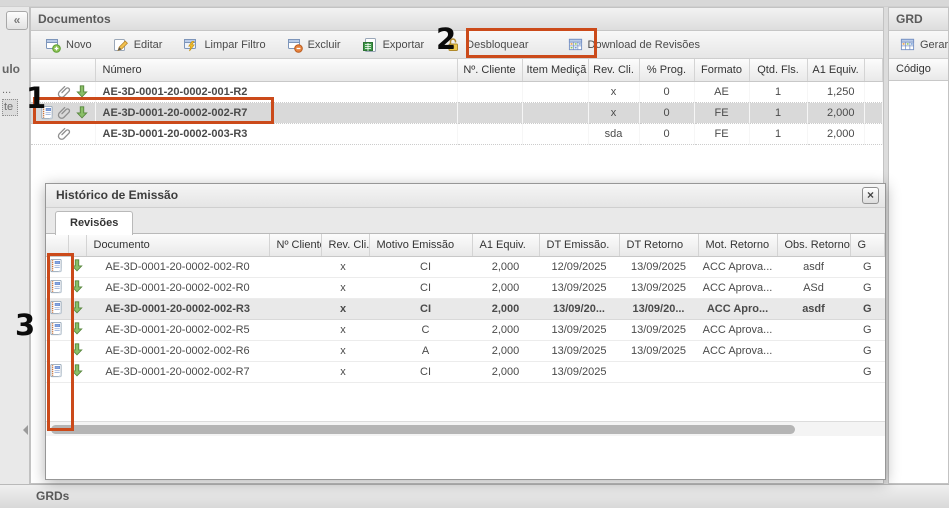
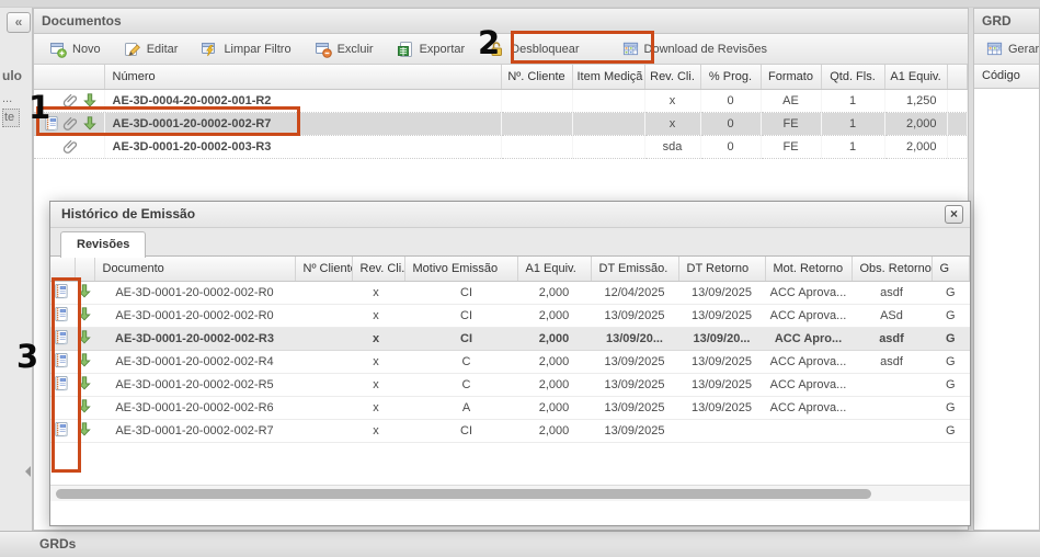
  «
  ulo
  ...
  te
  Documentos
  Novo
  Editar
  Limpar Filtro
  Excluir
  Exportar
  Desbloquear
  Download de Revisões
  	Número	Nº. Cliente	Item Mediçã	Rev. Cli.	% Prog.	Formato	Qtd. Fls.	A1 Equiv.
- 	AE-3D-0001-20-0002-001-R2			x	0	AE	1	1,250
+ 	AE-3D-0004-20-0002-001-R2			x	0	AE	1	1,250
  	AE-3D-0001-20-0002-002-R7			x	0	FE	1	2,000
  	AE-3D-0001-20-0002-003-R3			sda	0	FE	1	2,000
  GRD
  Gerar
  Código
  GRDs
  Histórico de Emissão
  ×
  Revisões
  		Documento	Nº Client	Rev. Cli.	Motivo Emissão	A1 Equiv.	DT Emissão.	DT Retorno	Mot. Retorno	Obs. Retorno	G
- 		AE-3D-0001-20-0002-002-R0		x	CI	2,000	12/09/2025	13/09/2025	ACC Aprova...	asdf	G
+ 		AE-3D-0001-20-0002-002-R0		x	CI	2,000	12/04/2025	13/09/2025	ACC Aprova...	asdf	G
  		AE-3D-0001-20-0002-002-R0		x	CI	2,000	13/09/2025	13/09/2025	ACC Aprova...	ASd	G
  		AE-3D-0001-20-0002-002-R3		x	CI	2,000	13/09/20...	13/09/20...	ACC Apro...	asdf	G
+ 		AE-3D-0001-20-0002-002-R4		x	C	2,000	13/09/2025	13/09/2025	ACC Aprova...	asdf	G
  		AE-3D-0001-20-0002-002-R5		x	C	2,000	13/09/2025	13/09/2025	ACC Aprova...		G
  		AE-3D-0001-20-0002-002-R6		x	A	2,000	13/09/2025	13/09/2025	ACC Aprova...		G
  		AE-3D-0001-20-0002-002-R7		x	CI	2,000	13/09/2025				G
  1
  2
  3
